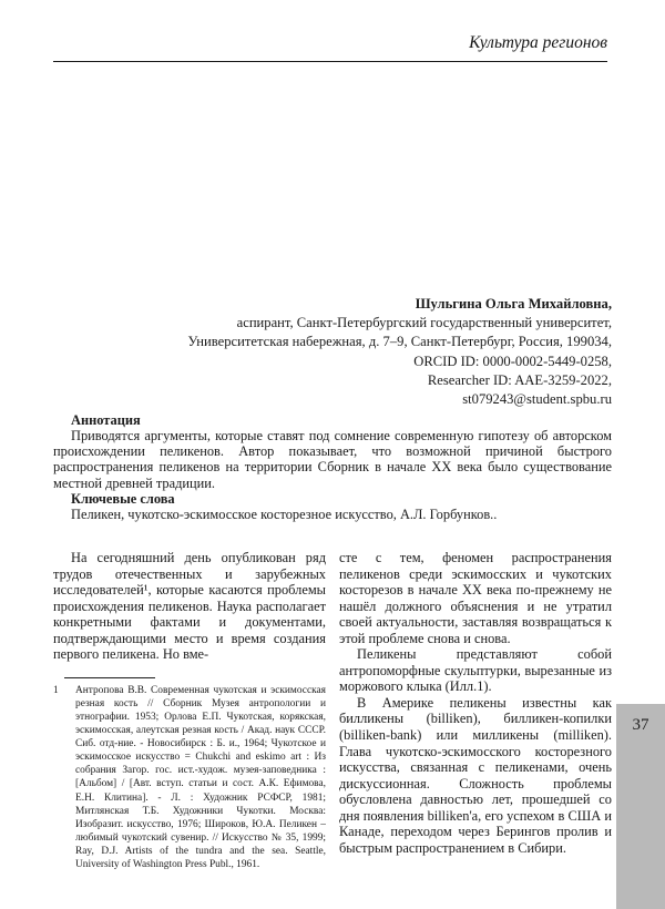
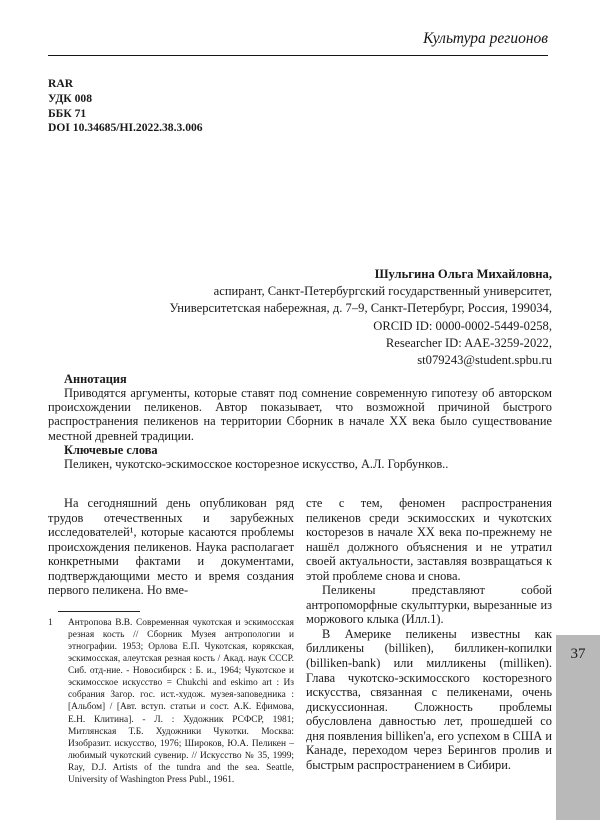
  Культура регионов
+ RAR
+ УДК 008
+ ББК 71
+ DOI 10.34685/HI.2022.38.3.006
  Шульгина Ольга Михайловна,
  аспирант, Санкт-Петербургский государственный университет,
  Университетская набережная, д. 7–9, Санкт-Петербург, Россия, 199034,
  ORCID ID: 0000-0002-5449-0258,
  Researcher ID: AAE-3259-2022,
  st079243@student.spbu.ru
  Аннотация
  Приводятся аргументы, которые ставят под сомнение современную гипотезу об авторском происхождении пеликенов. Автор показывает, что возможной причиной быстрого распространения пеликенов на территории Сборник в начале XX века было существование местной древней традиции.
  Ключевые слова
  Пеликен, чукотско-эскимосское косторезное искусство, А.Л. Горбунков..
  На сегодняшний день опубликован ряд трудов отечественных и зарубежных исследователей¹, которые касаются проблемы происхождения пеликенов. Наука располагает конкретными фактами и документами, подтверждающими место и время создания первого пеликена. Но вме-
  1
  Антропова В.В. Современная чукотская и эскимосская резная кость // Сборник Музея антропологии и этнографии. 1953; Орлова Е.П. Чукотская, корякская, эскимосская, алеутская резная кость / Акад. наук СССР. Сиб. отд-ние. - Новосибирск : Б. и., 1964; Чукотское и эскимосское искусство = Chukchi and eskimo art : Из собрания Загор. гос. ист.-худож. музея-заповедника : [Альбом] / [Авт. вступ. статьи и сост. А.К. Ефимова, Е.Н. Клитина]. - Л. : Художник РСФСР, 1981; Митлянская Т.Б. Художники Чукотки. Москва: Изобразит. искусство, 1976; Широков, Ю.А. Пеликен – любимый чукотский сувенир. // Искусство № 35, 1999; Ray, D.J. Artists of the tundra and the sea. Seattle, University of Washington Press Publ., 1961.
  сте с тем, феномен распространения пеликенов среди эскимосских и чукотских косторезов в начале XX века по-прежнему не нашёл должного объяснения и не утратил своей актуальности, заставляя возвращаться к этой проблеме снова и снова.
  Пеликены представляют собой антропоморфные скульптурки, вырезанные из моржового клыка (Илл.1).
  В Америке пеликены известны как билликены (billiken), билликен-копилки (billiken-bank) или милликены (milliken). Глава чукотско-эскимосского косторезного искусства, связанная с пеликенами, очень дискуссионная. Сложность проблемы обусловлена давностью лет, прошедшей со дня появления billiken'a, его успехом в США и Канаде, переходом через Берингов пролив и быстрым распространением в Сибири.
  37
